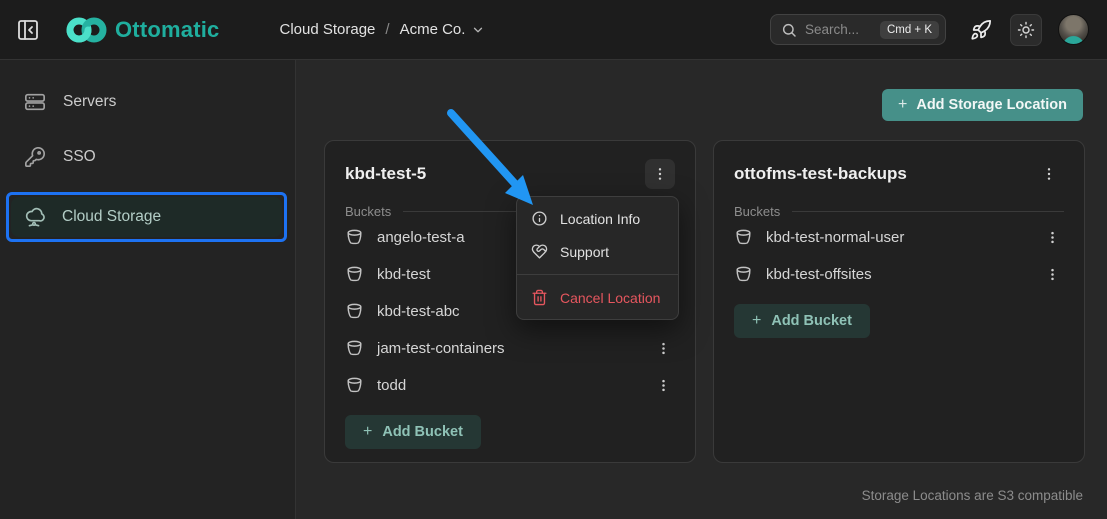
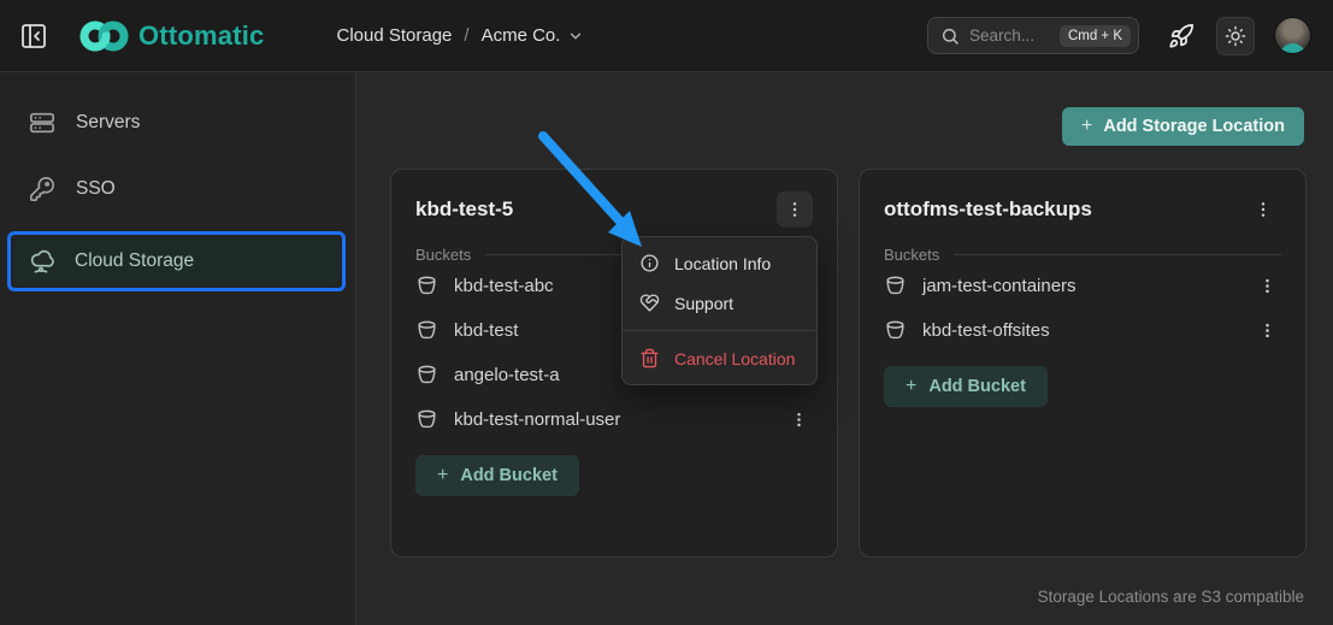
  Ottomatic
  Cloud Storage
  /
  Acme Co.
  Search...
  Cmd + K
  Servers
  SSO
  Cloud Storage
  +
  Add Storage Location
  kbd-test-5
  Buckets
- angelo-test-a
+ kbd-test-abc
  kbd-test
- kbd-test-abc
+ angelo-test-a
- jam-test-containers
+ kbd-test-normal-user
- todd
  +
  Add Bucket
  ottofms-test-backups
  Buckets
- kbd-test-normal-user
+ jam-test-containers
  kbd-test-offsites
  +
  Add Bucket
  Storage Locations are S3 compatible
  Location Info
  Support
  Cancel Location
